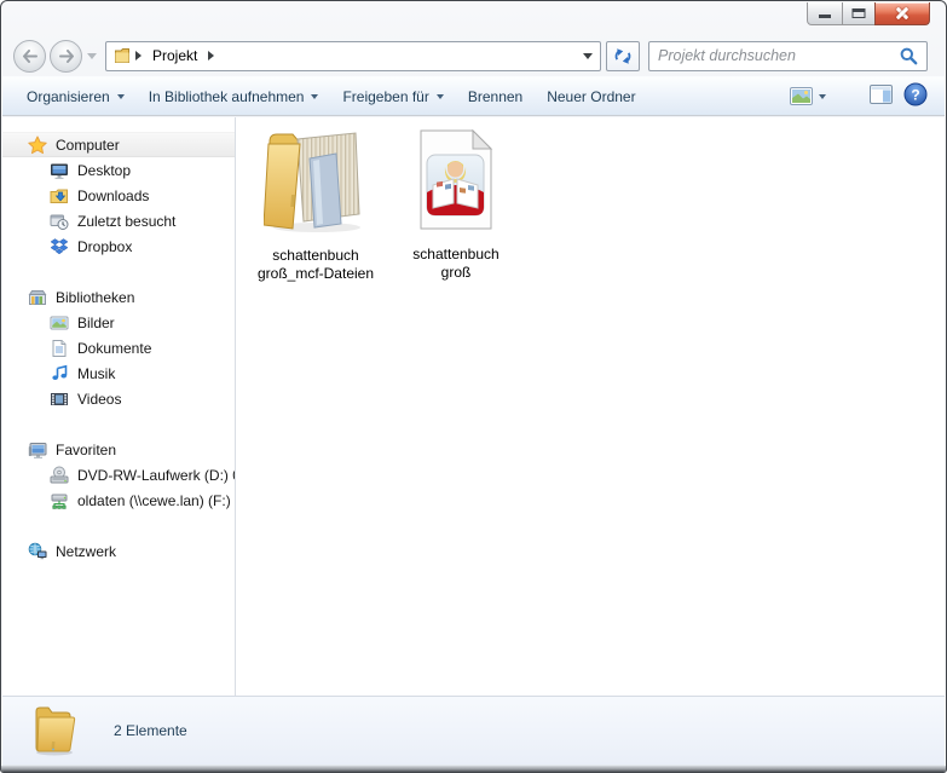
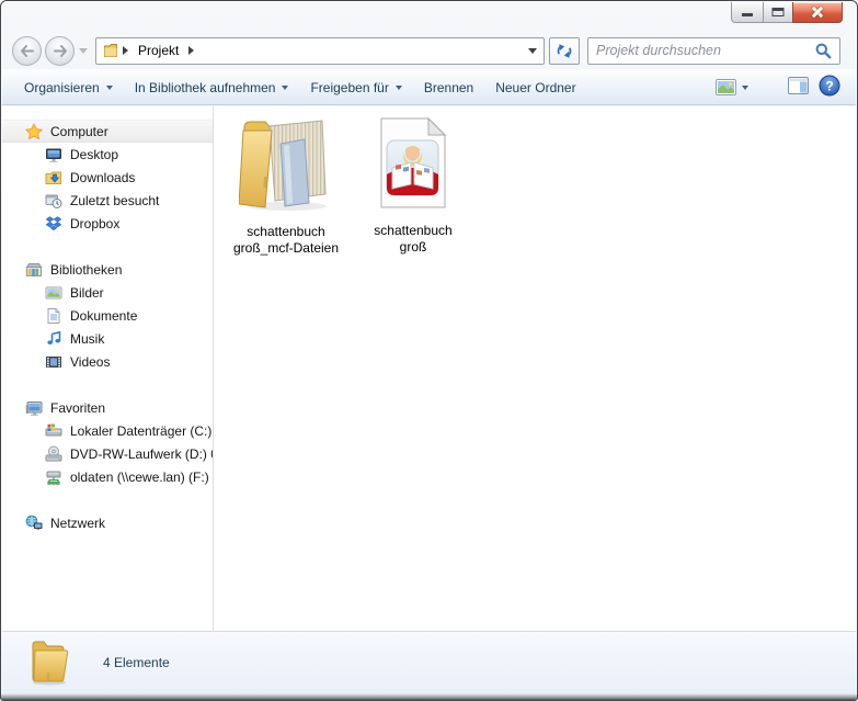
  Projekt
  Projekt durchsuchen
  Organisieren
  In Bibliothek aufnehmen
  Freigeben für
  Brennen
  Neuer Ordner
  ?
  Computer
  Desktop
  Downloads
  Zuletzt besucht
  Dropbox
  Bibliotheken
  Bilder
  Dokumente
  Musik
  Videos
  Favoriten
+ Lokaler Datenträger (C:)
  DVD-RW-Laufwerk (D:)
  oldaten (\\cewe.lan) (F:)
  Netzwerk
  schattenbuch groß_mcf-Dateien
  schattenbuch groß
- 2 Elemente
+ 4 Elemente
